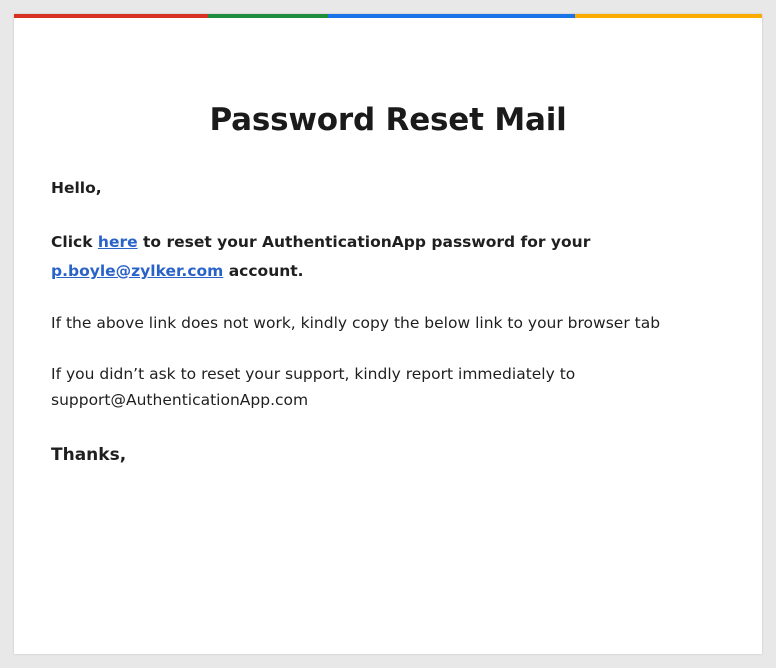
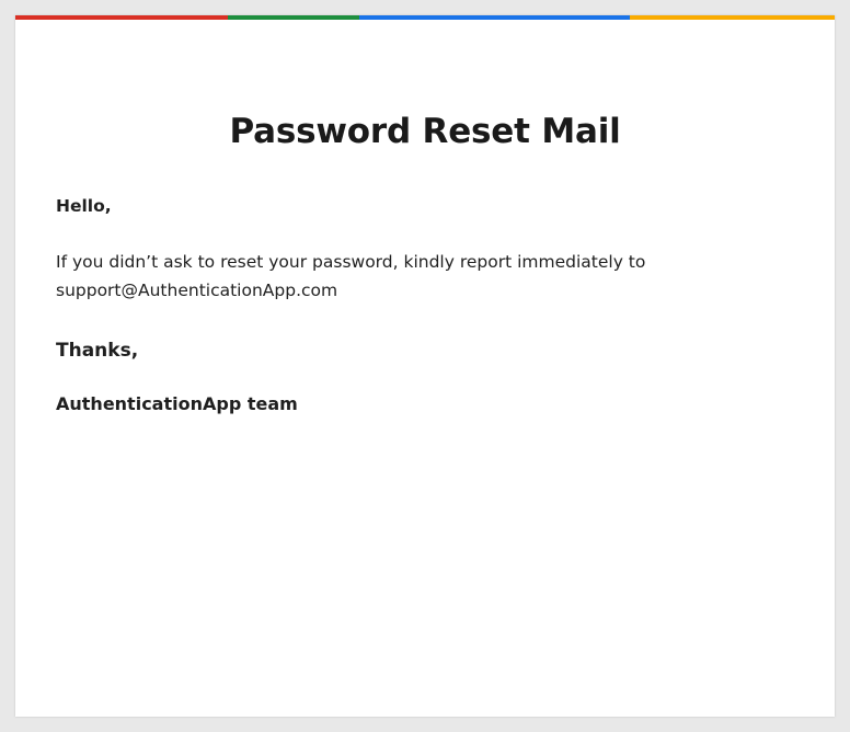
  Password Reset Mail
  Hello,
- Click here to reset your AuthenticationApp password for your p.boyle@zylker.com account.
- If the above link does not work, kindly copy the below link to your browser tab
- If you didn’t ask to reset your support, kindly report immediately to support@AuthenticationApp.com
+ If you didn’t ask to reset your password, kindly report immediately to support@AuthenticationApp.com
  Thanks,
+ AuthenticationApp team
